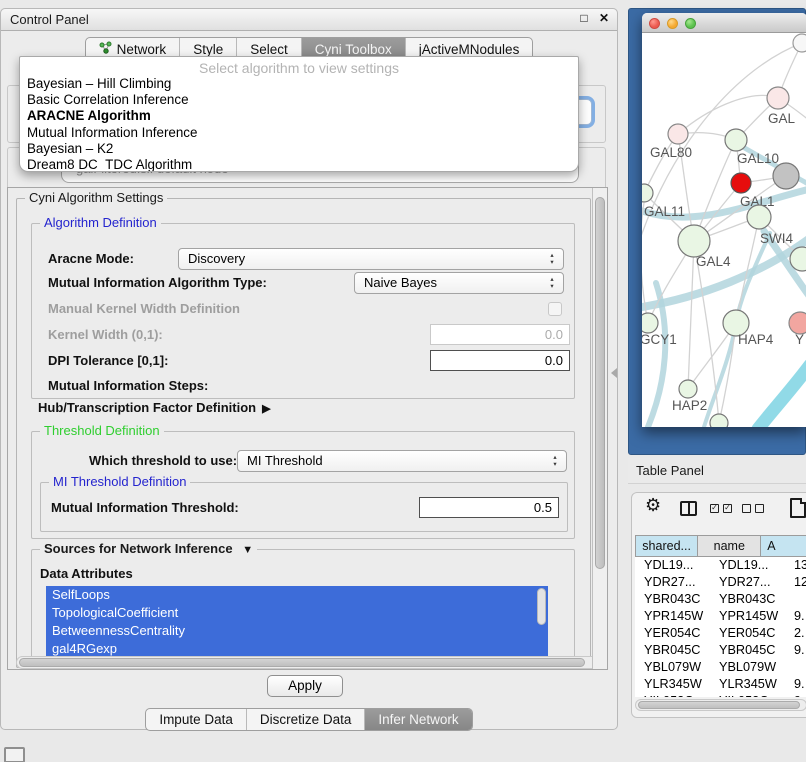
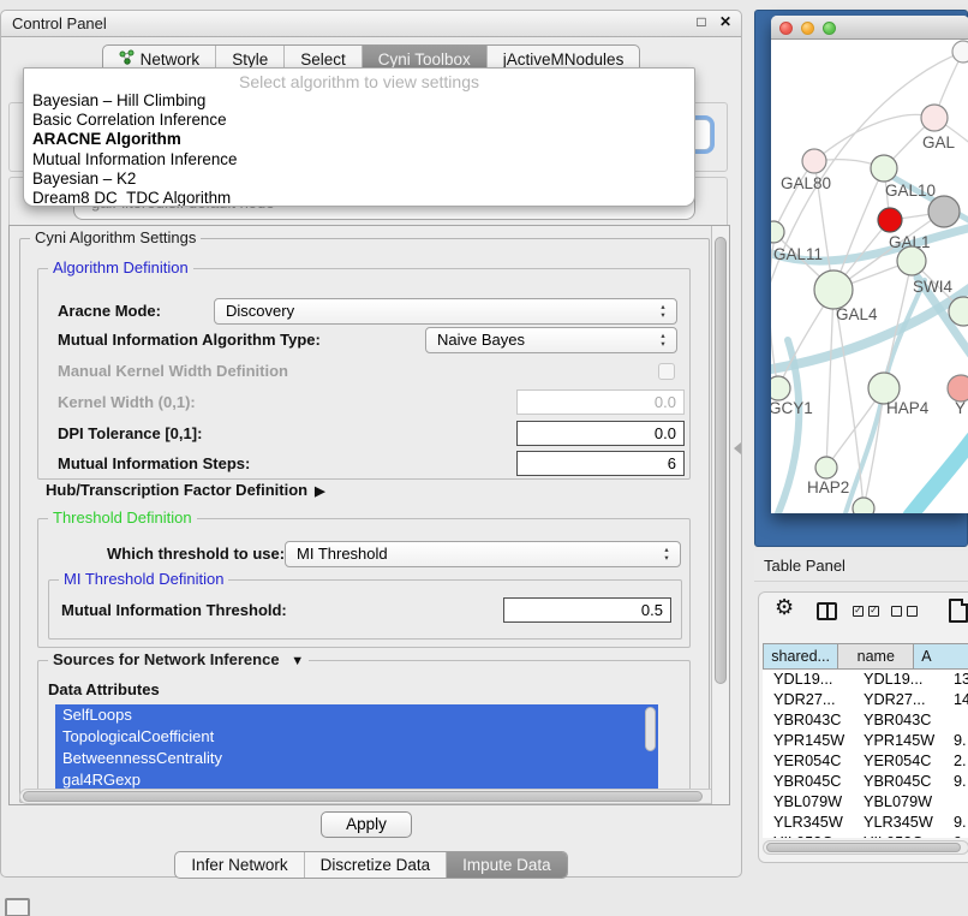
  Control Panel
  □ ✕
  Network
  Style
  Select
  Cyni Toolbox
  jActiveMNodules
  Select algorithm to view settings
  Bayesian – Hill Climbing
  Basic Correlation Inference
  ARACNE Algorithm
  Mutual Information Inference
  Bayesian – K2
  Dream8 DC_TDC Algorithm
  Cyni Algorithm Settings
  Algorithm Definition
  Aracne Mode:
  Discovery
  Mutual Information Algorithm Type:
  Naive Bayes
  Manual Kernel Width Definition
  Kernel Width (0,1):
  0.0
  DPI Tolerance [0,1]:
  0.0
  Mutual Information Steps:
+ 6
  Threshold Definition
  Which threshold to use:
  MI Threshold
  MI Threshold Definition
  Mutual Information Threshold:
  0.5
  Sources for Network Inference ▼
  Data Attributes
  SelfLoops
  TopologicalCoefficient
  BetweennessCentrality
  gal4RGexp
  Hub/Transcription Factor Definition ▶
  Apply
- Impute Data
+ Infer Network
  Discretize Data
- Infer Network
+ Impute Data
  GAL
  GAL80
  GAL10
  GAL1
  GAL11
  SWI4
  GAL4
  GCY1
  HAP4
  Y
  HAP2
  Table Panel
  ⚙
  ✓
  ✓
  shared...
  name
  A
  YDL19...
  YDL19...
  13
  YDR27...
  YDR27...
- 12
+ 14
  YBR043C
  YBR043C
  YPR145W
  YPR145W
  9.
  YER054C
  YER054C
  2.
  YBR045C
  YBR045C
  9.
  YBL079W
  YBL079W
  YLR345W
  YLR345W
  9.
